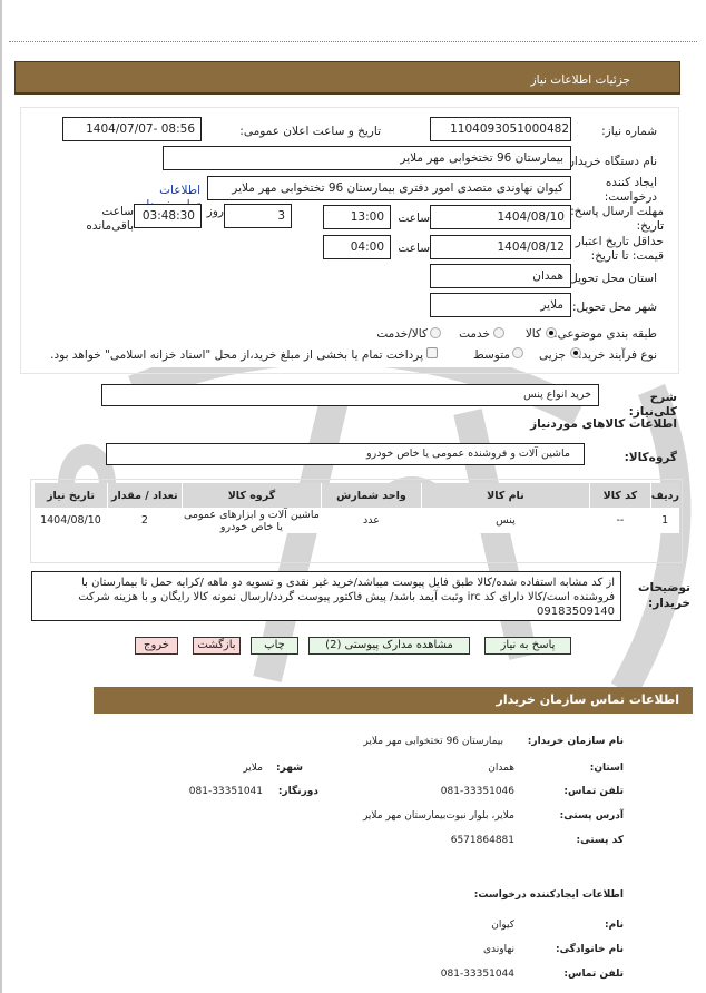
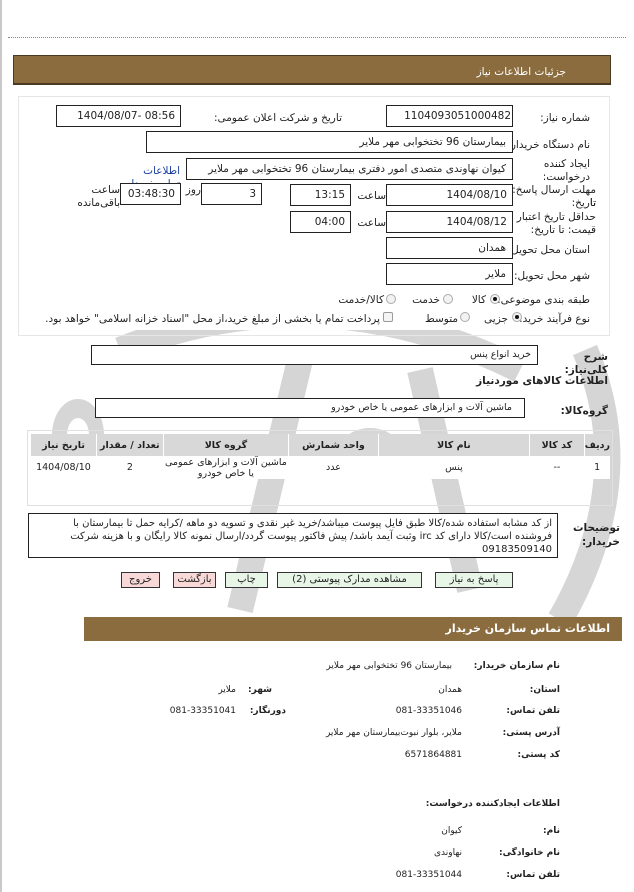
  جزئیات اطلاعات نیاز
  شماره نیاز:
  1104093051000482
- تاریخ و ساعت اعلان عمومی:
+ تاریخ و شرکت اعلان عمومی:
- 1404/07/07- 08:56
+ 1404/08/07- 08:56
  نام دستگاه خریدار
  بیمارستان 96 تختخوابی مهر ملایر
  ایجاد کننده
  درخواست:
  کیوان نهاوندی متصدی امور دفتری بیمارستان 96 تختخوابی مهر ملایر
  مهلت ارسال پاسخ: تا
  تاریخ:
  1404/08/10
  ساعت
- 13:00
+ 13:15
  3
  روز
  03:48:30
  ساعت باقی‌مانده
  حداقل تاریخ اعتبار
  قیمت: تا تاریخ:
  1404/08/12
  ساعت
  04:00
  استان محل تحویل
  همدان
  شهر محل تحویل:
  ملایر
  طبقه بندی موضوعی
  کالا
  خدمت
  کالا/خدمت
  نوع فرآیند خرید
  جزیی
  متوسط
  پرداخت تمام یا بخشی از مبلغ خرید،از محل "اسناد خزانه اسلامی" خواهد بود.
  شرح کلی‌نیاز:
  خرید انواع پنس
  اطلاعات کالاهای موردنیاز
  گروه‌کالا:
- ماشین آلات و فروشنده عمومی یا خاص خودرو
+ ماشین آلات و ابزارهای عمومی یا خاص خودرو
  ردیف	کد کالا	نام کالا	واحد شمارش	گروه کالا	تعداد / مقدار	تاریخ نیاز
  1	--	پنس	عدد	ماشین آلات و ابزارهای عمومییا خاص خودرو	2	1404/08/10
  توضیحات
  خریدار:
  از کد مشابه استفاده شده/کالا طبق فایل پیوست میباشد/خرید غیر نقدی و تسویه دو ماهه /کرایه حمل تا بیمارستان با فروشنده است/کالا دارای کد irc وثبت آیمد باشد/ پیش فاکتور پیوست گردد/ارسال نمونه کالا رایگان و با هزینه شرکت 09183509140
  پاسخ به نیاز
  مشاهده مدارک پیوستی (2)
  چاپ
  بازگشت
  خروج
  اطلاعات تماس سازمان خریدار
  نام سازمان خریدار:
  بیمارستان 96 تختخوابی مهر ملایر
  استان:
  همدان
  شهر:
  ملایر
  تلفن تماس:
  081-33351046
  دورنگار:
  081-33351041
  آدرس پستی:
  ملایر، بلوار نبوت‌بیمارستان مهر ملایر
  کد پستی:
  6571864881
  اطلاعات ایجادکننده درخواست:
  نام:
  کیوان
  نام خانوادگی:
  نهاوندی
  تلفن تماس:
  081-33351044
